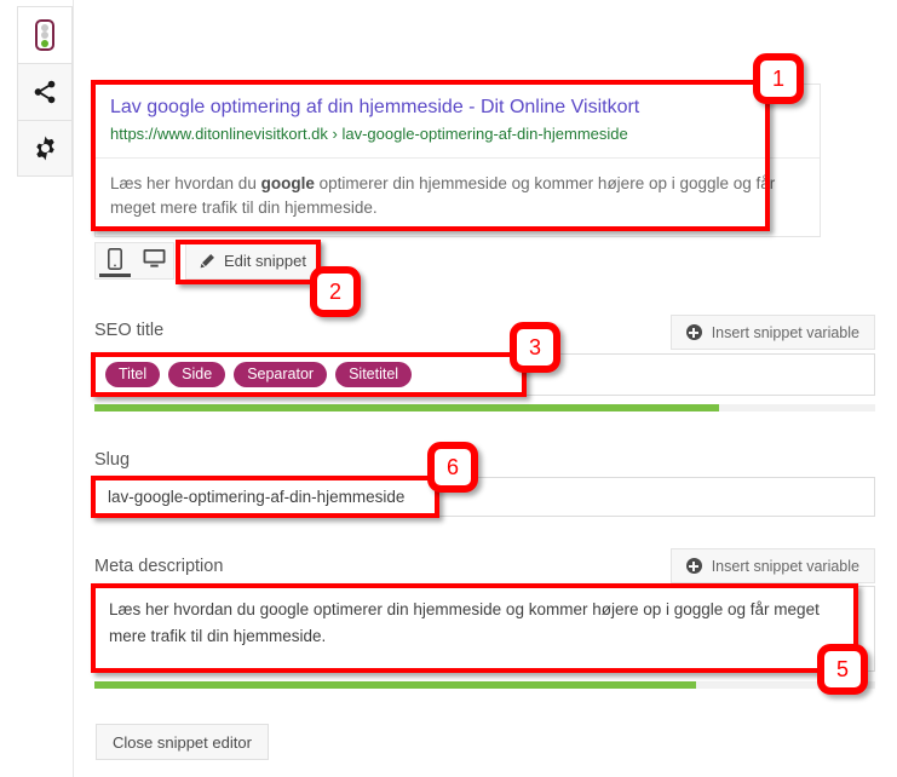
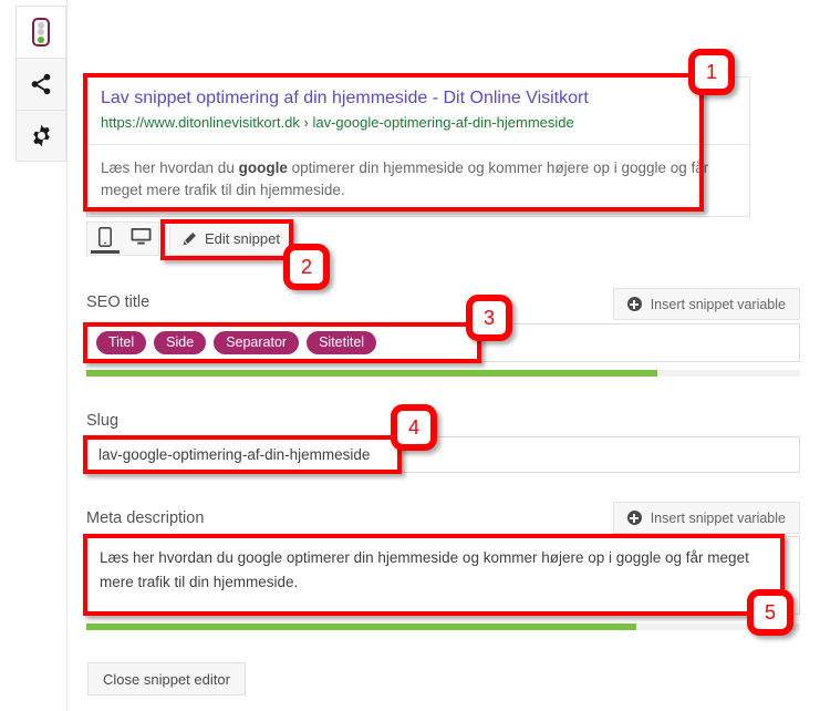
- Lav google optimering af din hjemmeside - Dit Online Visitkort
+ Lav snippet optimering af din hjemmeside - Dit Online Visitkort
  https://www.ditonlinevisitkort.dk › lav-google-optimering-af-din-hjemmeside
  Læs her hvordan du google optimerer din hjemmeside og kommer højere op i goggle og får meget mere trafik til din hjemmeside.
  Edit snippet
  SEO title
  Insert snippet variable
  Titel
  Side
  Separator
  Sitetitel
  Slug
  lav-google-optimering-af-din-hjemmeside
  Meta description
  Insert snippet variable
  Læs her hvordan du google optimerer din hjemmeside og kommer højere op i goggle og får meget mere trafik til din hjemmeside.
  Close snippet editor
  1
  2
  3
- 6
+ 4
  5
